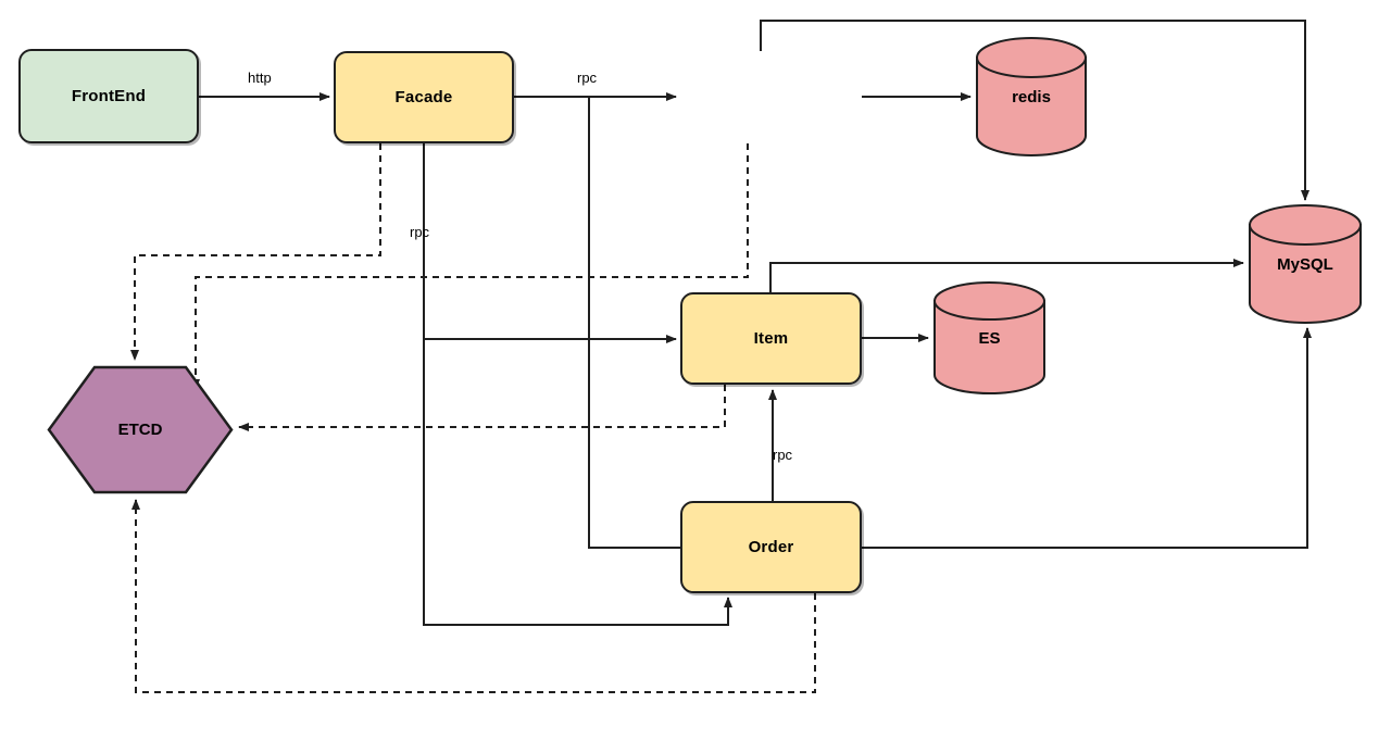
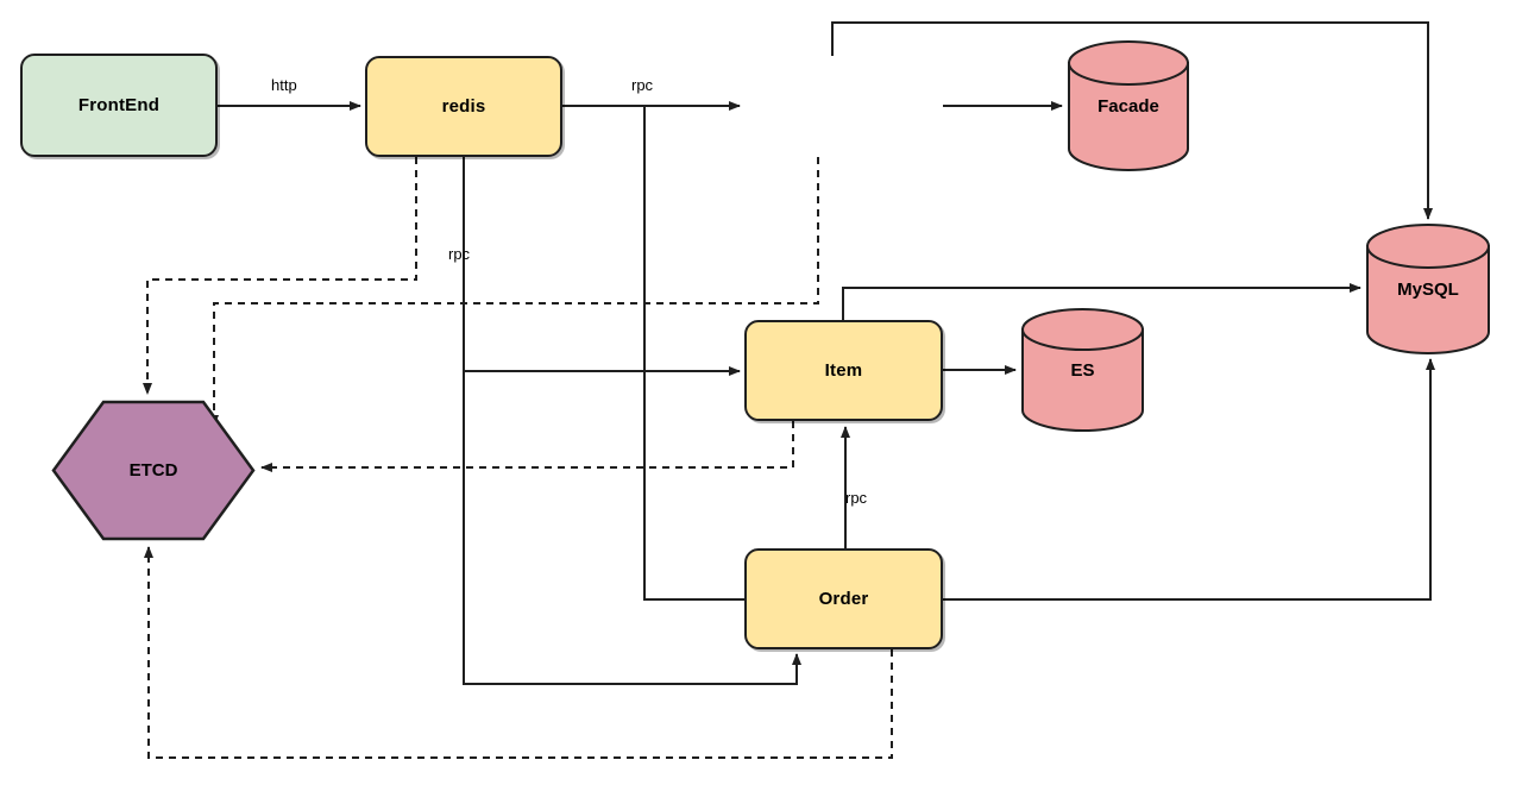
  FrontEnd
- Facade
+ redis
  Item
  Order
- redis
+ Facade
  ES
  MySQL
  ETCD
  http
  rpc
  rpc
  rpc
